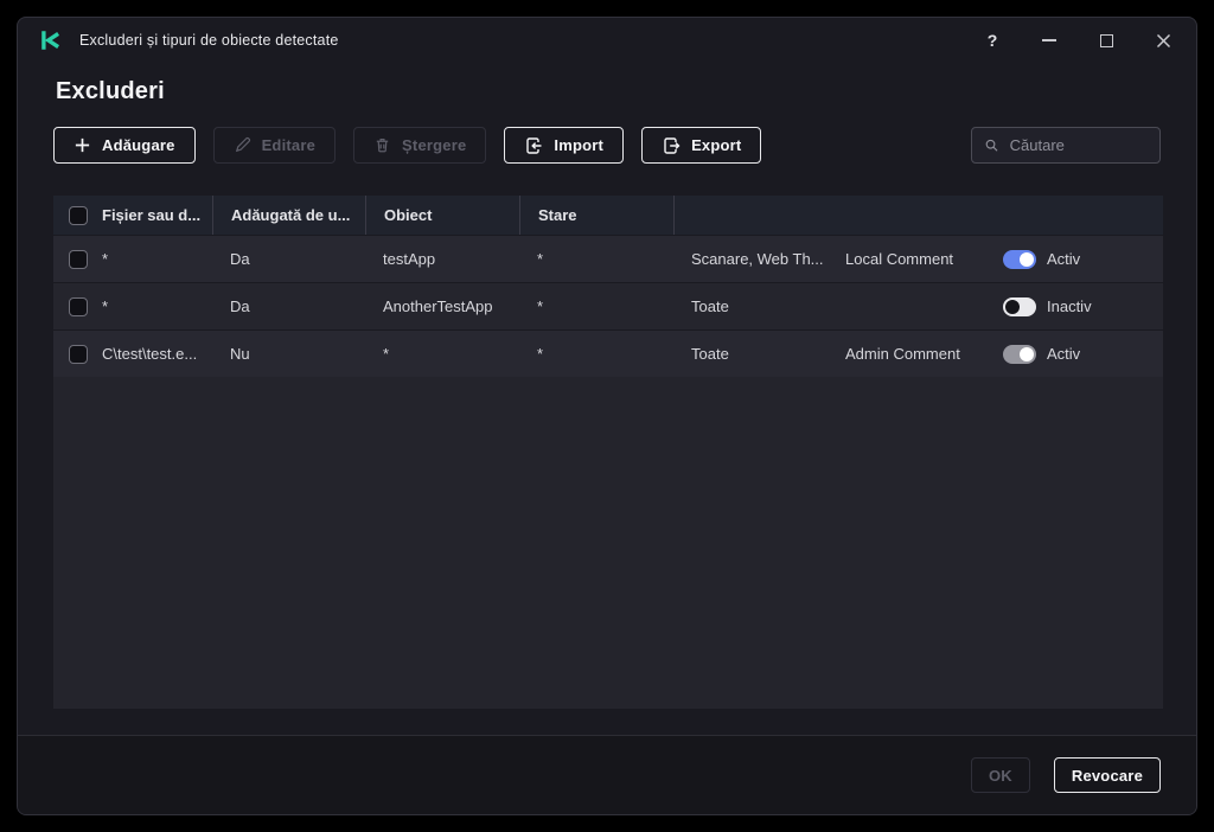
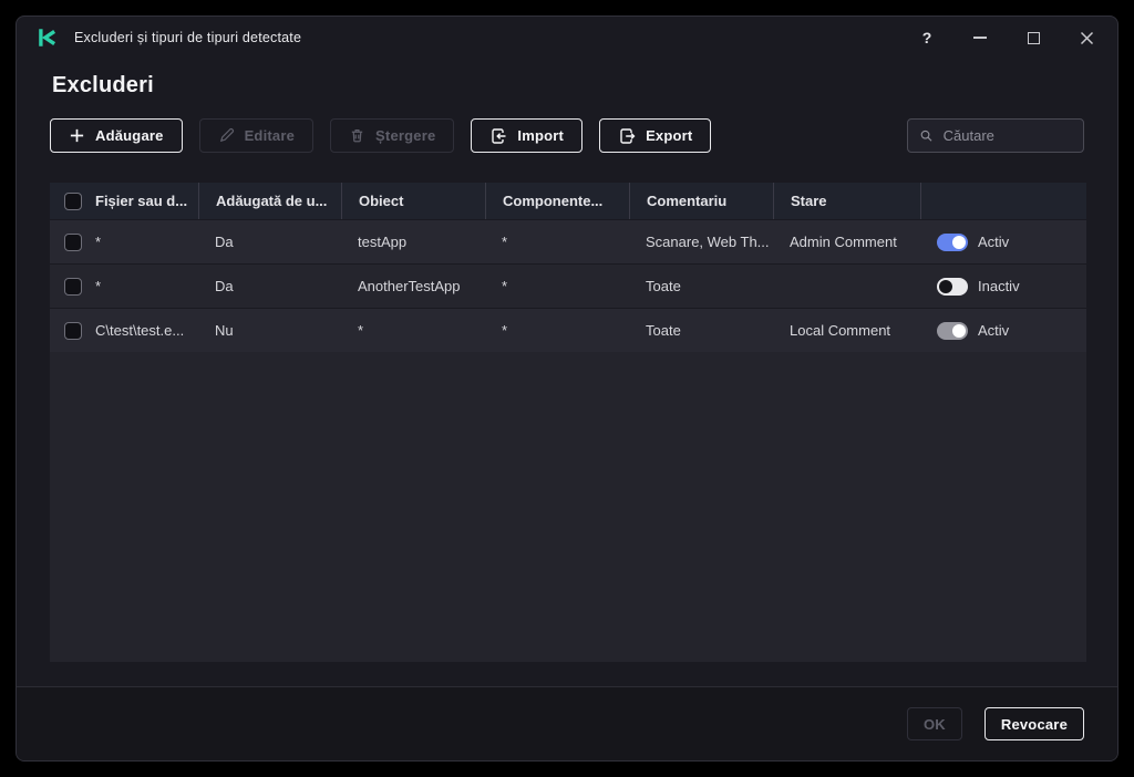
- Excluderi și tipuri de obiecte detectate
+ Excluderi și tipuri de tipuri detectate
  ?
  Excluderi
  Adăugare
  Editare
  Ștergere
  Import
  Export
  Căutare
  Fișier sau d...
  Adăugată de u...
  Obiect
+ Componente...
+ Comentariu
  Stare
  *
  Da
  testApp
  *
  Scanare, Web Th...
- Local Comment
+ Admin Comment
  Activ
  *
  Da
  AnotherTestApp
  *
  Toate
  Inactiv
  C\test\test.e...
  Nu
  *
  *
  Toate
- Admin Comment
+ Local Comment
  Activ
  OK
  Revocare
